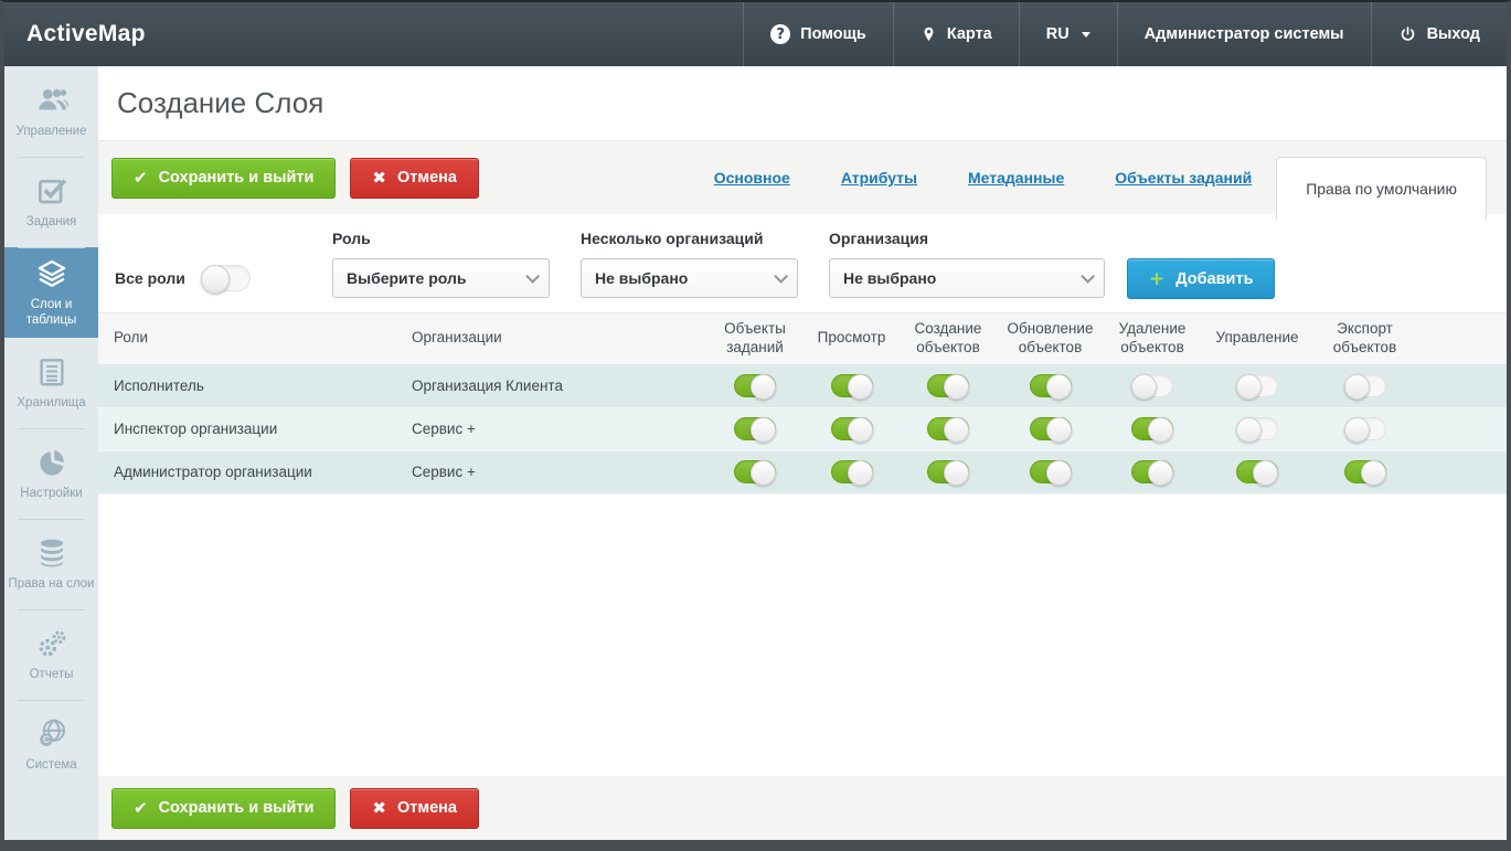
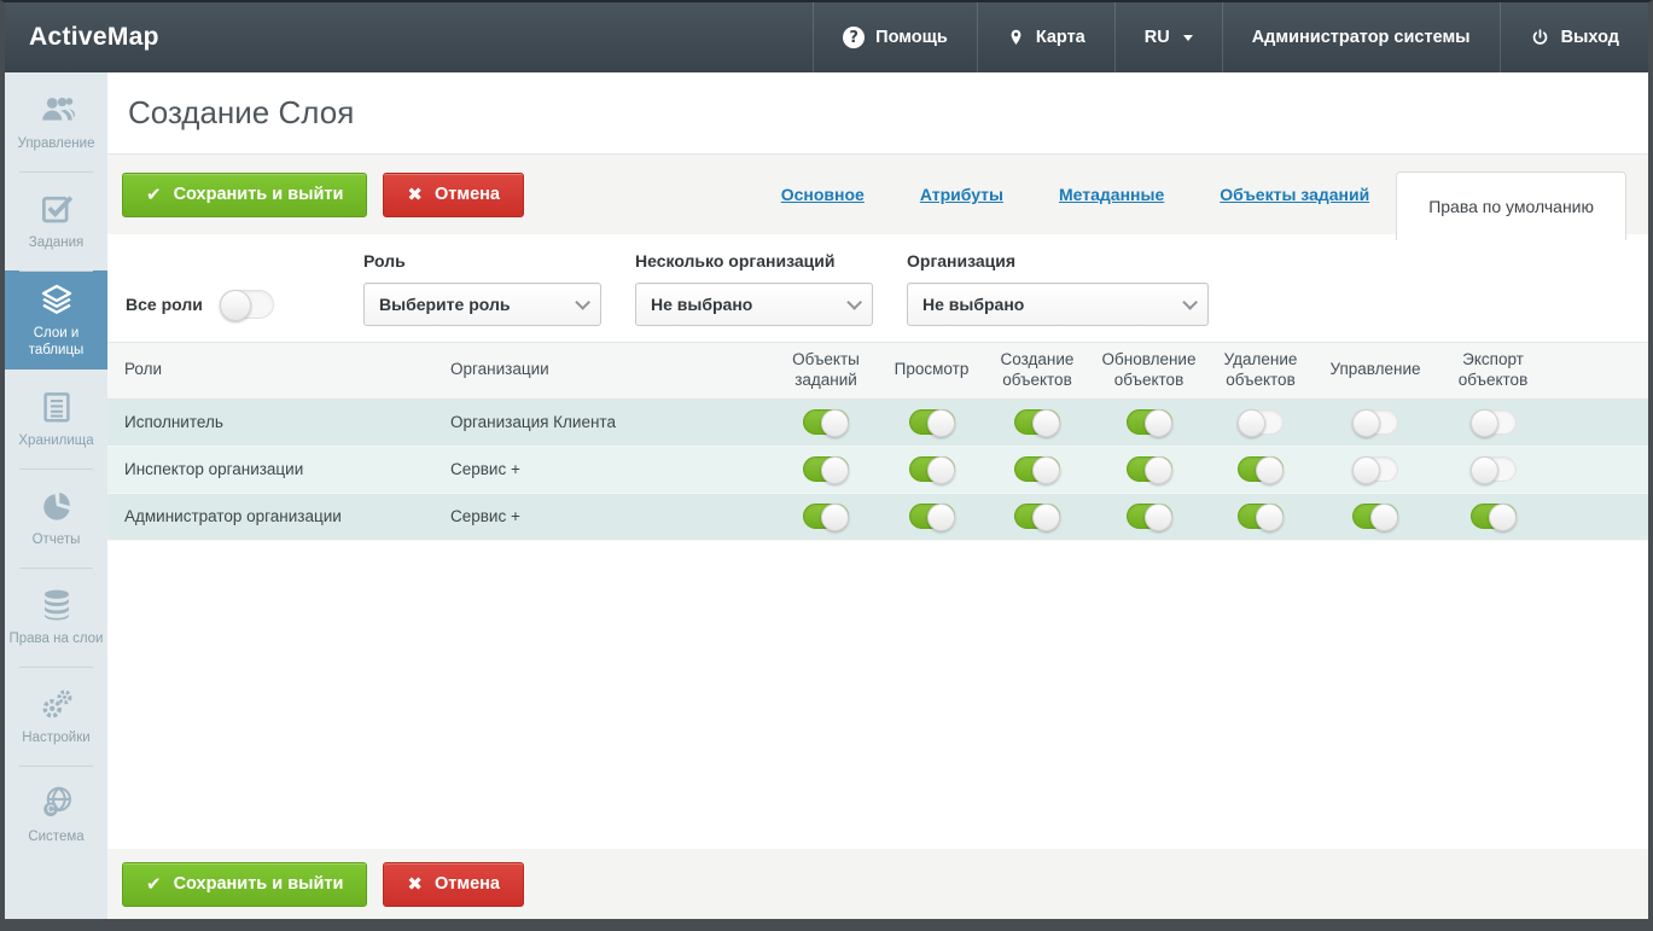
  ActiveMap
  ?
  Помощь
  Карта
  RU
  Администратор системы
  Выход
  Управление
  Задания
  Слои и таблицы
  Хранилища
- Настройки
+ Отчеты
  Права на слои
- Отчеты
+ Настройки
  C
  Система
  Создание Слоя
  ✔
  Сохранить и выйти
  ✖
  Отмена
  Основное
  Атрибуты
  Метаданные
  Объекты заданий
  Права по умолчанию
  Все роли
  Роль
  Выберите роль
  Несколько организаций
  Не выбрано
  Организация
  Не выбрано
- +
- Добавить
  Роли	Организации	Объекты заданий	Просмотр	Создание объектов	Обновление объектов	Удаление объектов	Управление	Экспорт объектов
  Исполнитель	Организация Клиента
  Инспектор организации	Сервис +
  Администратор организации	Сервис +
  ✔
  Сохранить и выйти
  ✖
  Отмена
